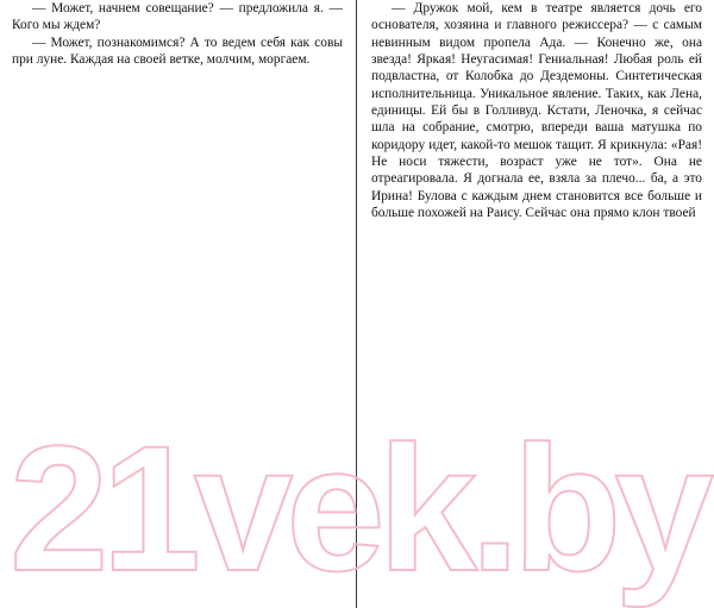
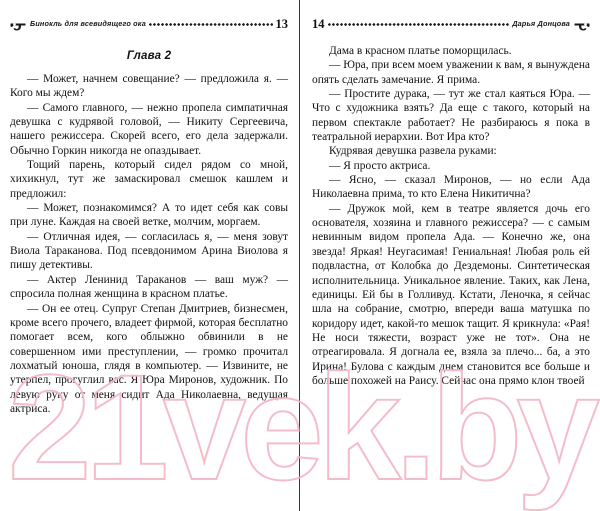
+ Бинокль для всевидящего ока
+ 13
+ Глава 2
  — Может, начнем совещание? — предложила я. — Кого мы ждем?
+ — Самого главного, — нежно пропела симпатичная девушка с кудрявой головой, — Никиту Сергеевича, нашего режиссера. Скорей всего, его дела задержали. Обычно Горкин никогда не опаздывает.
+ Тощий парень, который сидел рядом со мной, хихикнул, тут же замаскировал смешок кашлем и предложил:
- — Может, познакомимся? А то ведем себя как совы при луне. Каждая на своей ветке, молчим, моргаем.
+ — Может, познакомимся? А то идет себя как совы при луне. Каждая на своей ветке, молчим, моргаем.
+ — Отличная идея, — согласилась я, — меня зовут Виола Тараканова. Под псевдонимом Арина Виолова я пишу детективы.
+ — Актер Ленинид Тараканов — ваш муж? — спросила полная женщина в красном платье.
+ — Он ее отец. Супруг Степан Дмитриев, бизнесмен, кроме всего прочего, владеет фирмой, которая бесплатно помогает всем, кого облыжно обвинили в не совершенном ими преступлении, — громко прочитал лохматый юноша, глядя в компьютер. — Извините, не утерпел, прогуглил вас. Я Юра Миронов, художник. По левую руку от меня сидит Ада Николаевна, ведущая актриса.
+ 14
+ Дарья Донцова
+ Дама в красном платье поморщилась.
+ — Юра, при всем моем уважении к вам, я вынуждена опять сделать замечание. Я прима.
+ — Простите дурака, — тут же стал каяться Юра. — Что с художника взять? Да еще с такого, который на первом спектакле работает? Не разбираюсь я пока в театральной иерархии. Вот Ира кто?
+ Кудрявая девушка развела руками:
+ — Я просто актриса.
+ — Ясно, — сказал Миронов, — но если Ада Николаевна прима, то кто Елена Никитична?
  — Дружок мой, кем в театре является дочь его основателя, хозяина и главного режиссера? — с самым невинным видом пропела Ада. — Конечно же, она звезда! Яркая! Неугасимая! Гениальная! Любая роль ей подвластна, от Колобка до Дездемоны. Синтетическая исполнительница. Уникальное явление. Таких, как Лена, единицы. Ей бы в Голливуд. Кстати, Леночка, я сейчас шла на собрание, смотрю, впереди ваша матушка по коридору идет, какой-то мешок тащит. Я крикнула: «Рая! Не носи тяжести, возраст уже не тот». Она не отреагировала. Я догнала ее, взяла за плечо... ба, а это Ирина! Булова с каждым днем становится все больше и больше похожей на Раису. Сейчас она прямо клон твоей
  21vek.by
